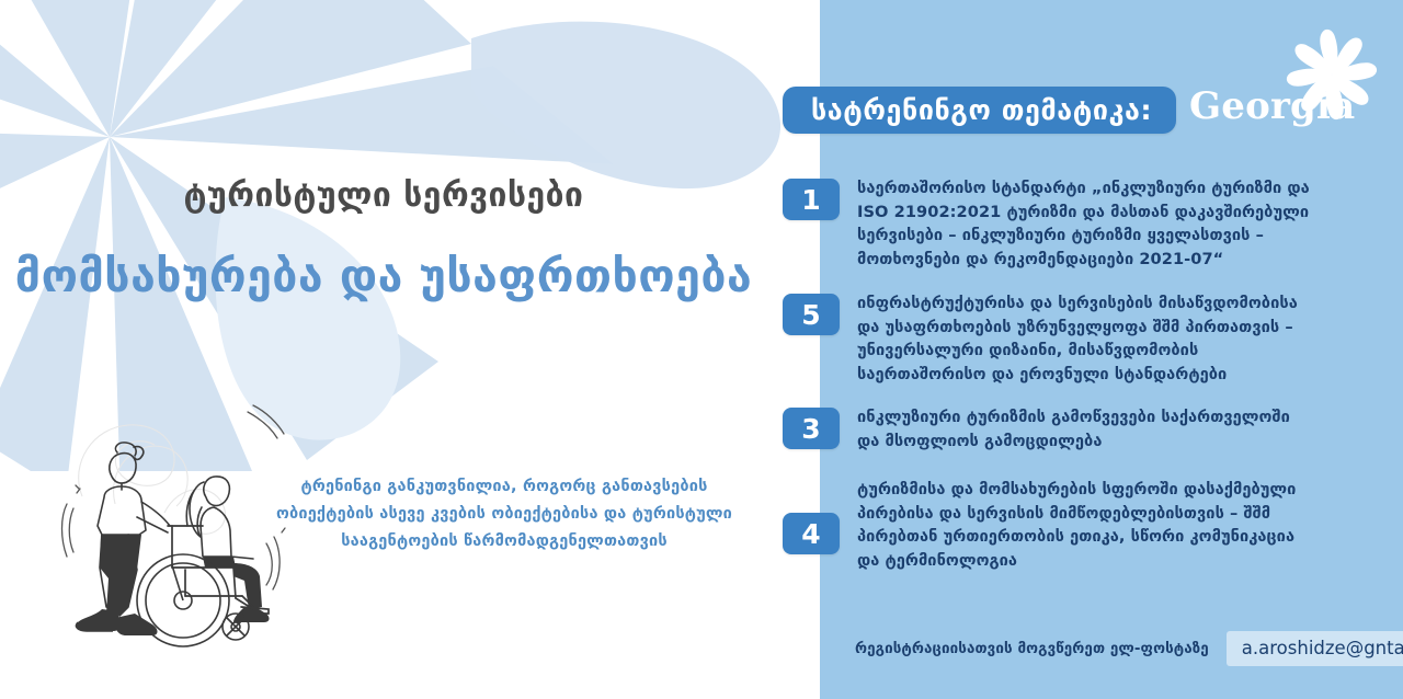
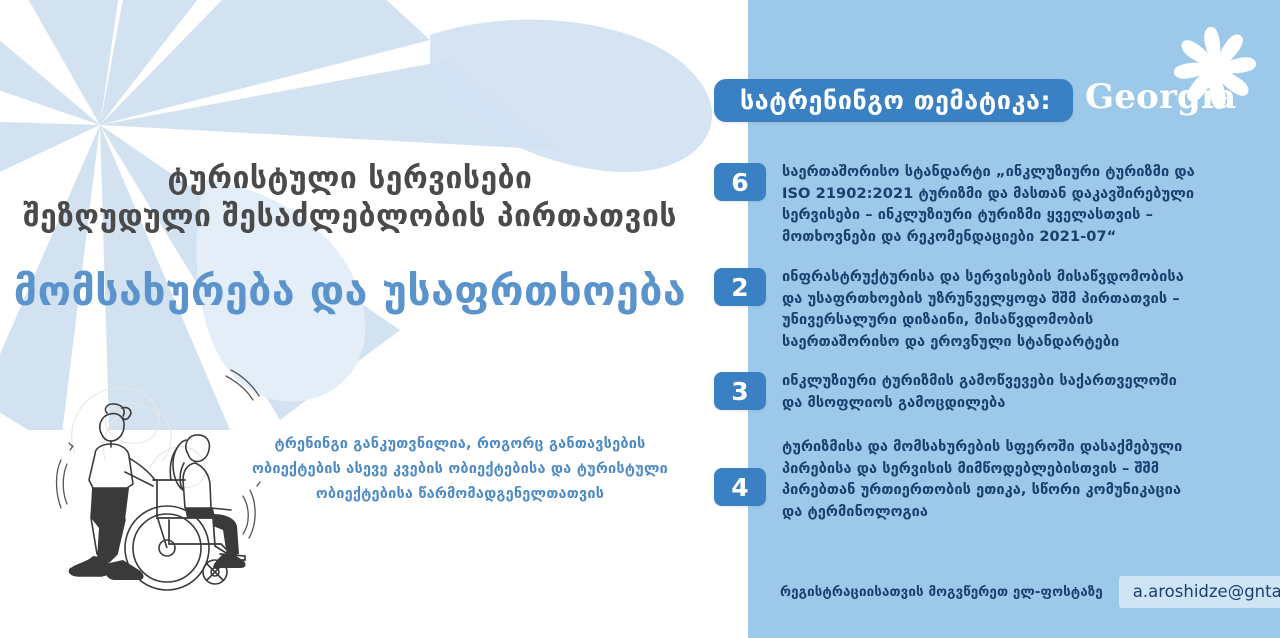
  ტურისტული სერვისები
+ შეზღუდული შესაძლებლობის პირთათვის
  მომსახურება და უსაფრთხოება
- ტრენინგი განკუთვნილია, როგორც განთავსების ობიექტების ასევე კვების ობიექტებისა და ტურისტული სააგენტოების წარმომადგენელთათვის
+ ტრენინგი განკუთვნილია, როგორც განთავსების ობიექტების ასევე კვების ობიექტებისა და ტურისტული ობიექტებისა წარმომადგენელთათვის
  Georgia
  სატრენინგო თემატიკა:
- 1
+ 6
  საერთაშორისო სტანდარტი „ინკლუზიური ტურიზმი და
  ISO 21902:2021 ტურიზმი და მასთან დაკავშირებული
  სერვისები – ინკლუზიური ტურიზმი ყველასთვის –
  მოთხოვნები და რეკომენდაციები 2021-07“
- 5
+ 2
  ინფრასტრუქტურისა და სერვისების მისაწვდომობისა
  და უსაფრთხოების უზრუნველყოფა შშმ პირთათვის –
  უნივერსალური დიზაინი, მისაწვდომობის
  საერთაშორისო და ეროვნული სტანდარტები
  3
  ინკლუზიური ტურიზმის გამოწვევები საქართველოში
  და მსოფლიოს გამოცდილება
  4
  ტურიზმისა და მომსახურების სფეროში დასაქმებული
  პირებისა და სერვისის მიმწოდებლებისთვის – შშმ
  პირებთან ურთიერთობის ეთიკა, სწორი კომუნიკაცია
  და ტერმინოლოგია
  რეგისტრაციისათვის მოგვწერეთ ელ-ფოსტაზე
  a.aroshidze@gnta
